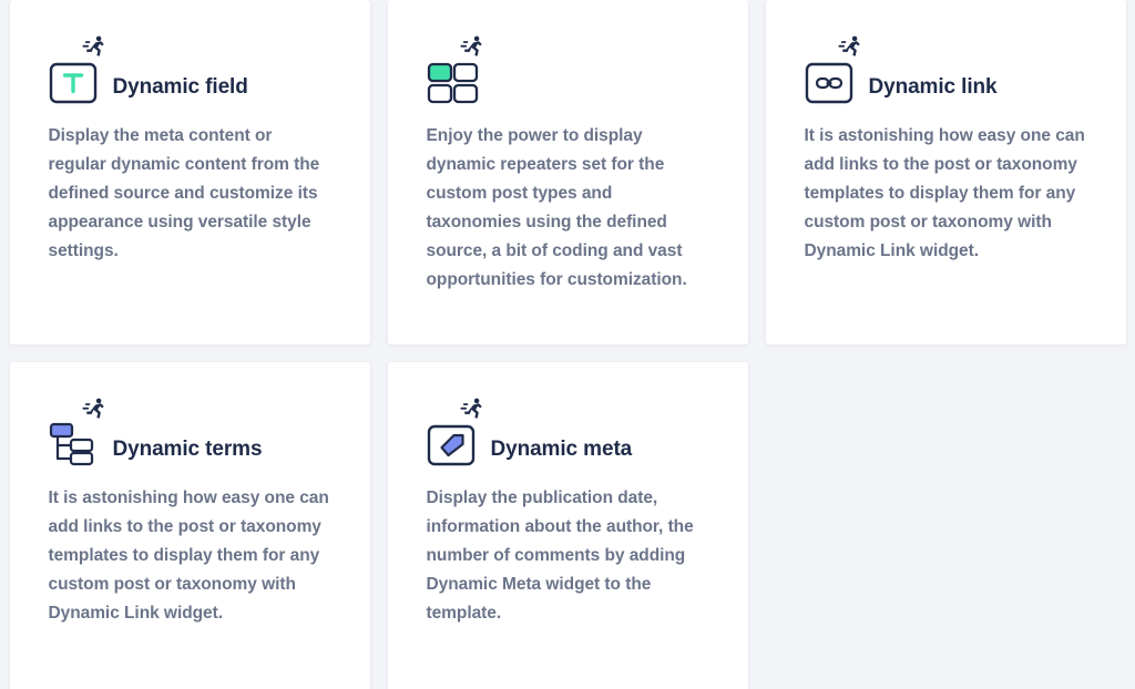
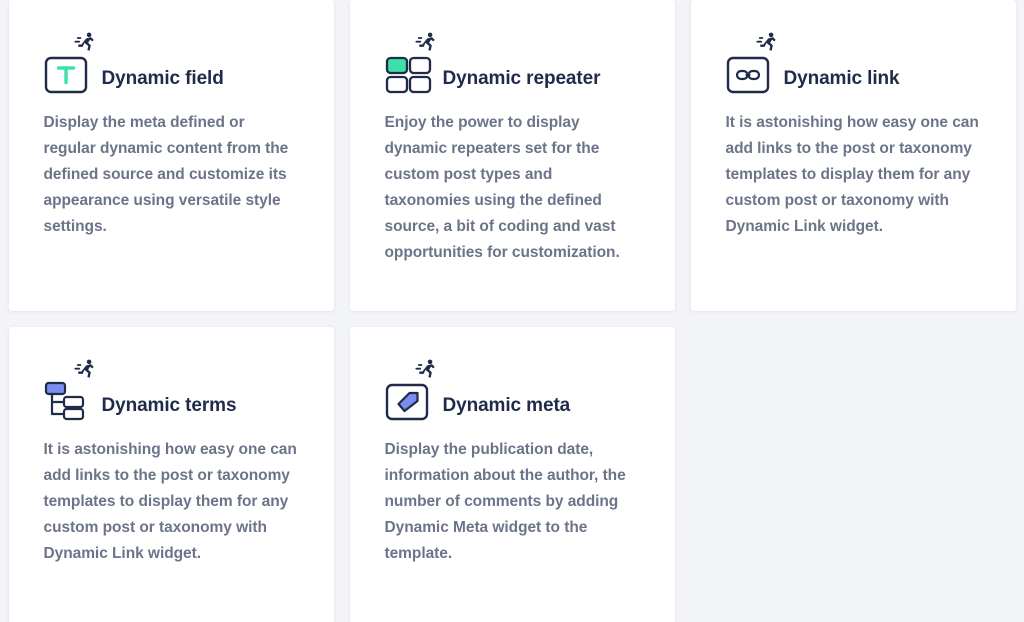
  Dynamic field
- Display the meta content or regular dynamic content from the defined source and customize its appearance using versatile style settings.
+ Display the meta defined or regular dynamic content from the defined source and customize its appearance using versatile style settings.
+ Dynamic repeater
  Enjoy the power to display dynamic repeaters set for the custom post types and taxonomies using the defined source, a bit of coding and vast opportunities for customization.
  Dynamic link
  It is astonishing how easy one can add links to the post or taxonomy templates to display them for any custom post or taxonomy with Dynamic Link widget.
  Dynamic terms
  It is astonishing how easy one can add links to the post or taxonomy templates to display them for any custom post or taxonomy with Dynamic Link widget.
  Dynamic meta
  Display the publication date, information about the author, the number of comments by adding Dynamic Meta widget to the template.
